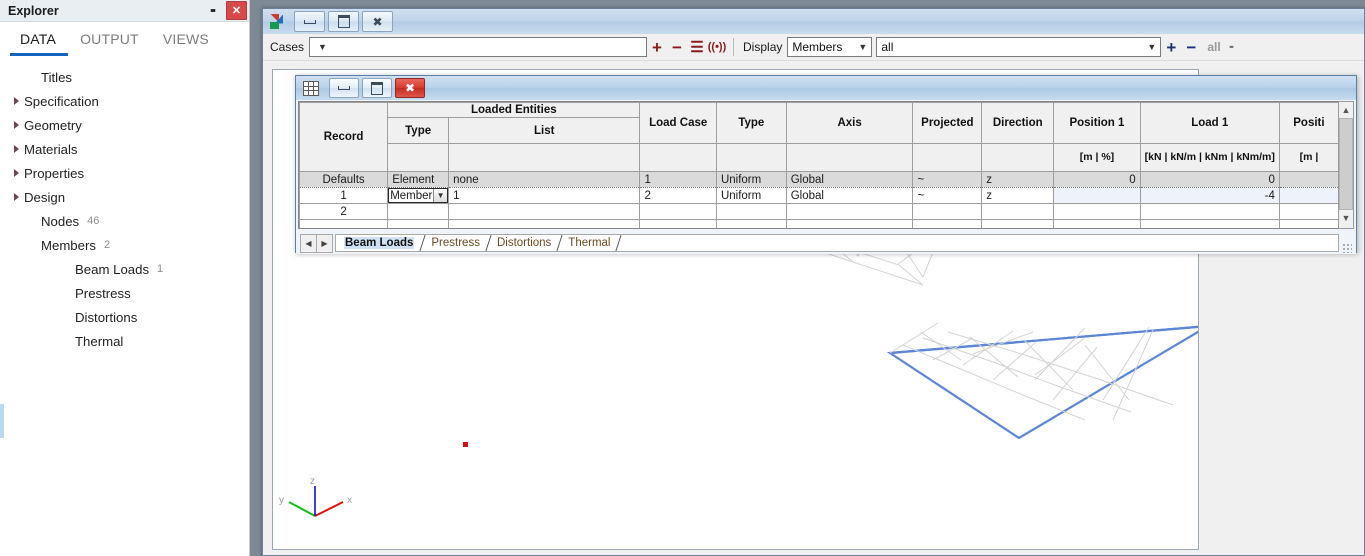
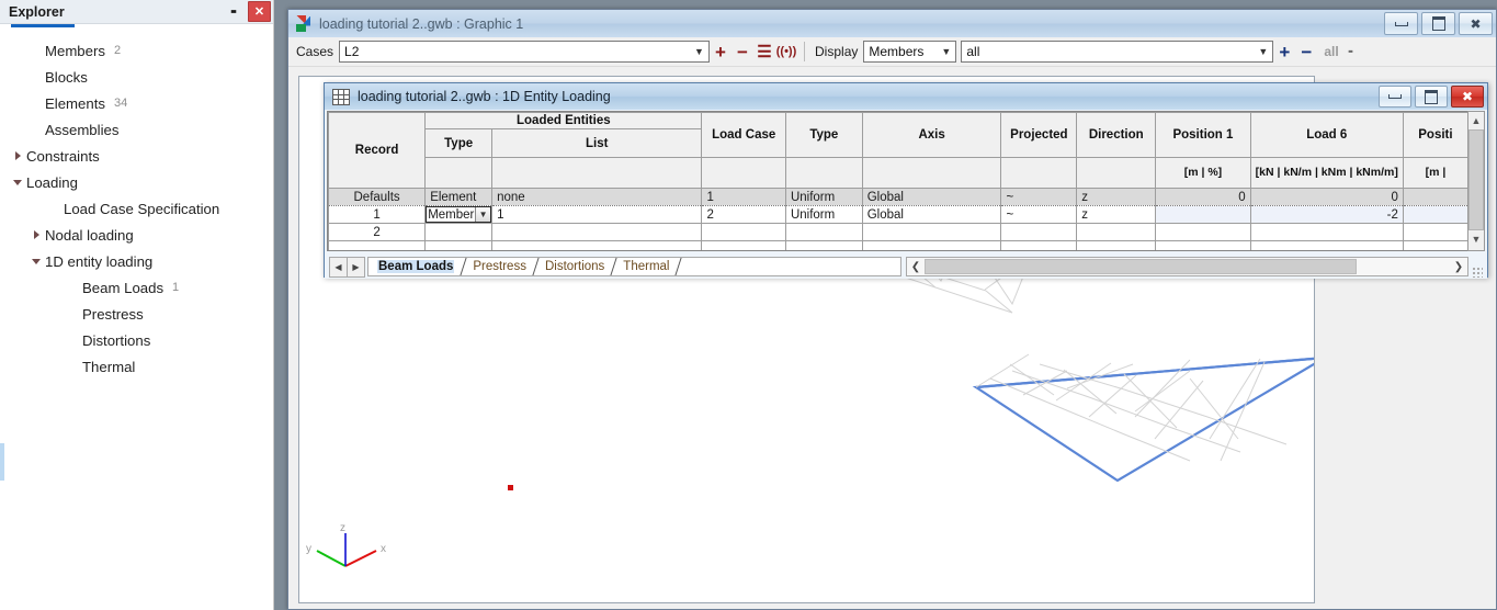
  Explorer
  ╸
  ✕
- DATA
- OUTPUT
- VIEWS
- Titles
- Specification
- Geometry
- Materials
- Properties
- Design
- Nodes
- 46
  Members
  2
+ Blocks
+ Elements
+ 34
+ Assemblies
+ Constraints
+ Loading
+ Load Case Specification
+ Nodal loading
+ 1D entity loading
  Beam Loads
  1
  Prestress
  Distortions
  Thermal
+ loading tutorial 2..gwb : Graphic 1
  ✖
  Cases
+ L2
  ▼
  +
  −
  ☰
  ((•))
  Display
  Members
  ▼
  all
  ▼
  +
  −
  all
  ╸
  x
  y
  z
+ loading tutorial 2..gwb : 1D Entity Loading
  ✖
- Record	Loaded Entities	Load Case	Type	Axis	Projected	Direction	Position 1	Load 1	Positi
+ Record	Loaded Entities	Load Case	Type	Axis	Projected	Direction	Position 1	Load 6	Positi
  Type	List
  							[m | %]	[kN | kN/m | kNm | kNm/m]	[m |
  Defaults	Element	none	1	Uniform	Global	~	z	0	0
- 1	Member ▼	1	2	Uniform	Global	~	z		-4
+ 1	Member ▼	1	2	Uniform	Global	~	z		-2
  2
  ▲
  ▼
  ◀
  ▶
  Beam Loads
  Prestress
  Distortions
  Thermal
+ ❮
+ ❯
